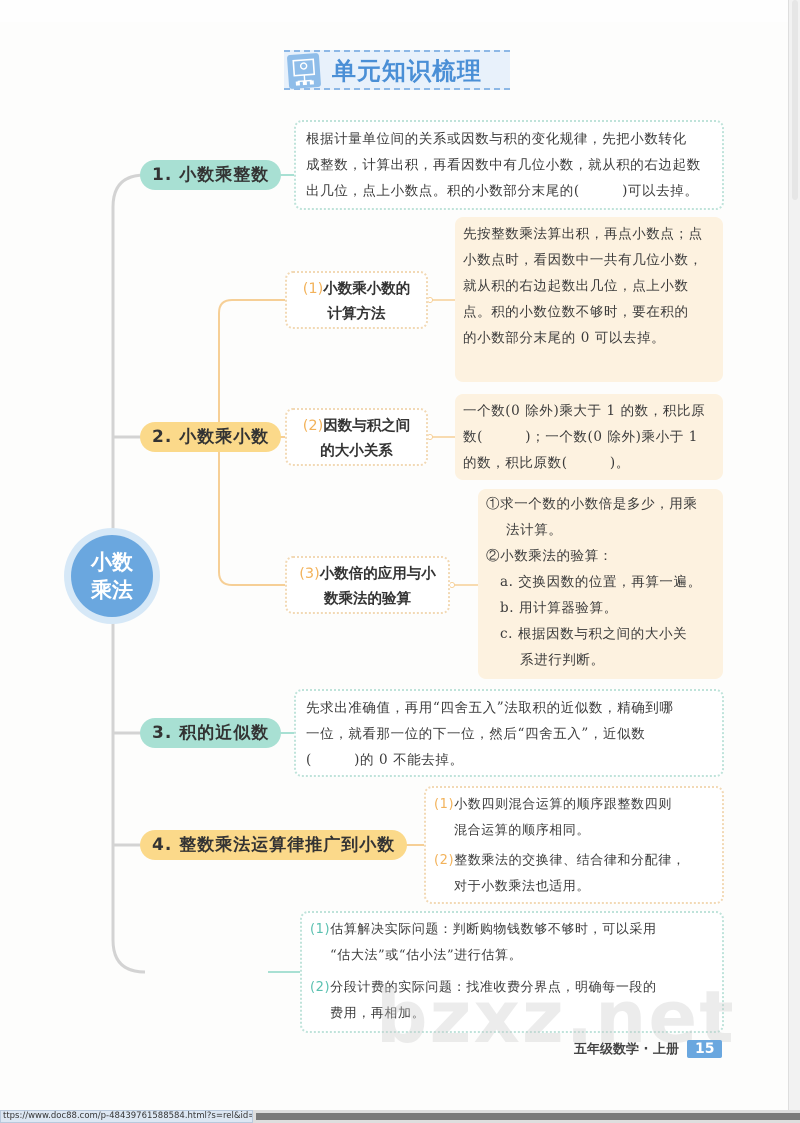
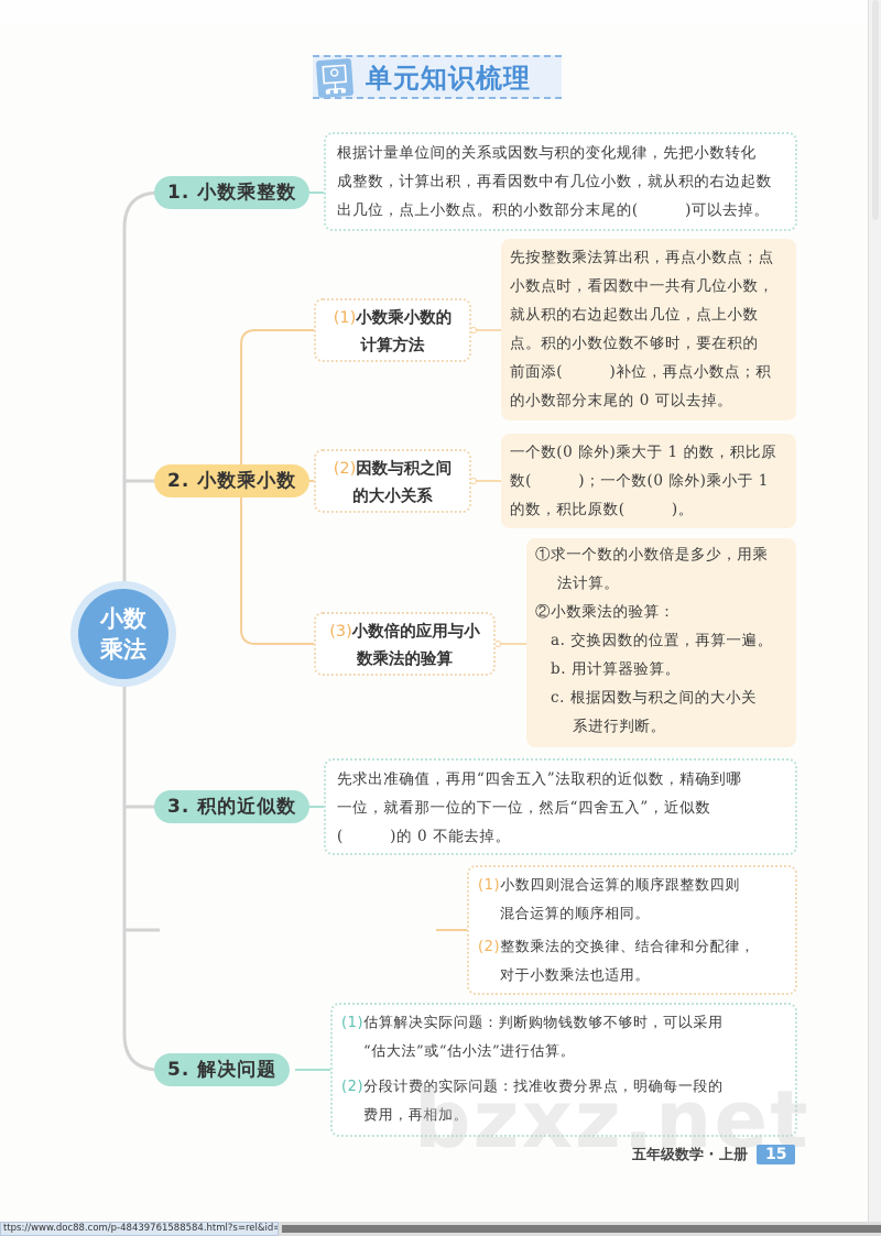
  单元知识梳理
  小数
  乘法
  1. 小数乘整数
  根据计量单位间的关系或因数与积的变化规律，先把小数转化
  成整数，计算出积，再看因数中有几位小数，就从积的右边起数
  出几位，点上小数点。积的小数部分末尾的( )可以去掉。
  2. 小数乘小数
  (1)小数乘小数的
  计算方法
  先按整数乘法算出积，再点小数点；点
  小数点时，看因数中一共有几位小数，
  就从积的右边起数出几位，点上小数
  点。积的小数位数不够时，要在积的
+ 前面添( )补位，再点小数点；积
  的小数部分末尾的 0 可以去掉。
  (2)因数与积之间
  的大小关系
  一个数(0 除外)乘大于 1 的数，积比原
  数( )；一个数(0 除外)乘小于 1
  的数，积比原数( )。
  (3)小数倍的应用与小
  数乘法的验算
  ①求一个数的小数倍是多少，用乘
  法计算。
  ②小数乘法的验算：
  a. 交换因数的位置，再算一遍。
  b. 用计算器验算。
  c. 根据因数与积之间的大小关
  系进行判断。
  3. 积的近似数
  先求出准确值，再用“四舍五入”法取积的近似数，精确到哪
  一位，就看那一位的下一位，然后“四舍五入”，近似数
  ( )的 0 不能去掉。
- 4. 整数乘法运算律推广到小数
  (1)小数四则混合运算的顺序跟整数四则
  混合运算的顺序相同。
  (2)整数乘法的交换律、结合律和分配律，
  对于小数乘法也适用。
+ 5. 解决问题
  (1)估算解决实际问题：判断购物钱数够不够时，可以采用
  “估大法”或“估小法”进行估算。
  (2)分段计费的实际问题：找准收费分界点，明确每一段的
  费用，再相加。
  bzxz.net
  五年级数学 · 上册
  15
  ttps://www.doc88.com/p-48439761588584.html?s=rel&id=
